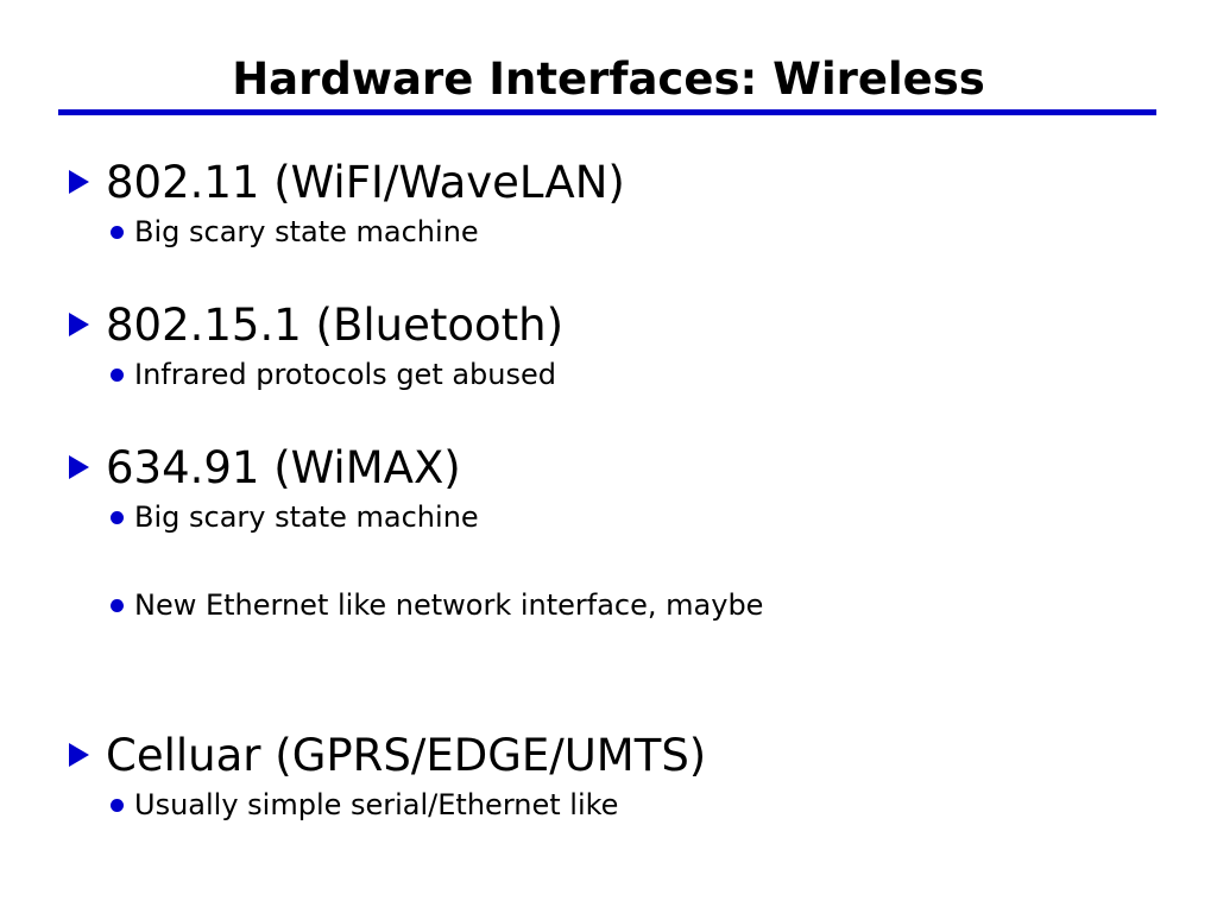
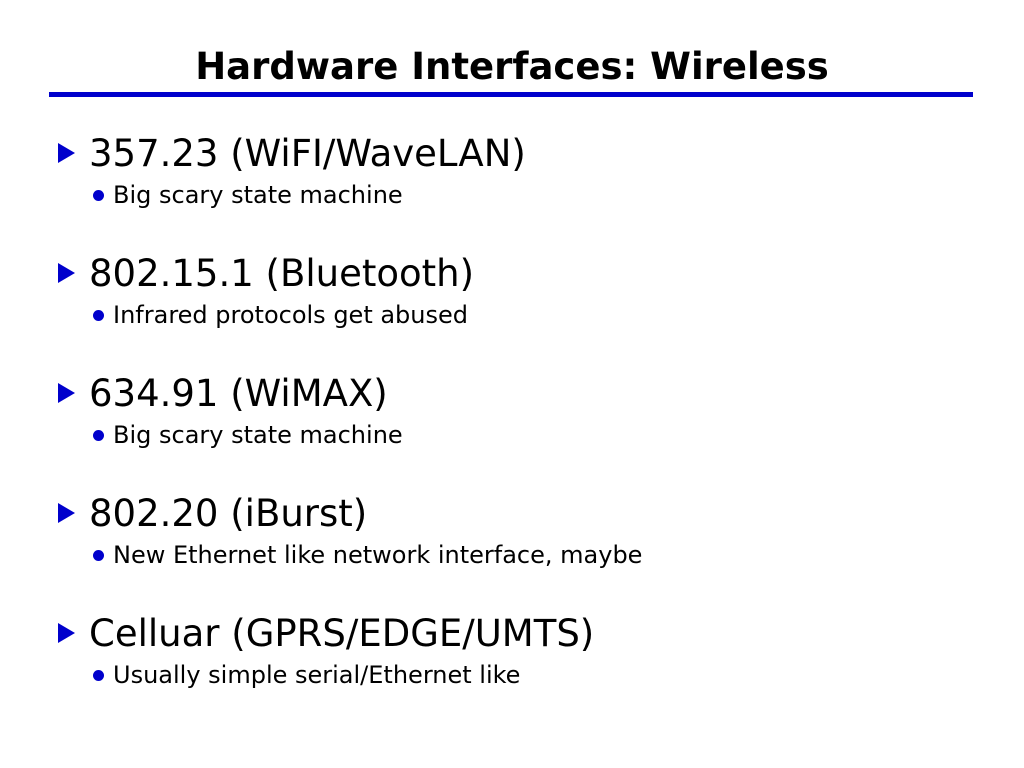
  Hardware Interfaces: Wireless
- 802.11 (WiFI/WaveLAN)
+ 357.23 (WiFI/WaveLAN)
  Big scary state machine
  802.15.1 (Bluetooth)
  Infrared protocols get abused
  634.91 (WiMAX)
  Big scary state machine
+ 802.20 (iBurst)
  New Ethernet like network interface, maybe
  Celluar (GPRS/EDGE/UMTS)
  Usually simple serial/Ethernet like
